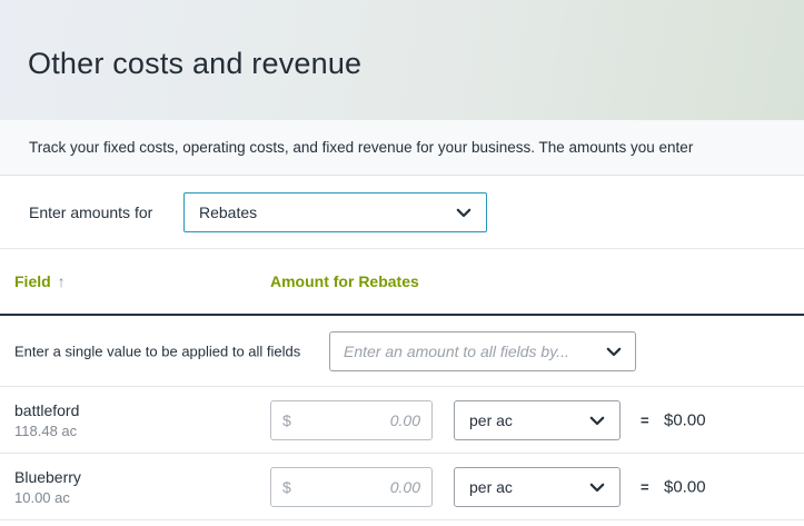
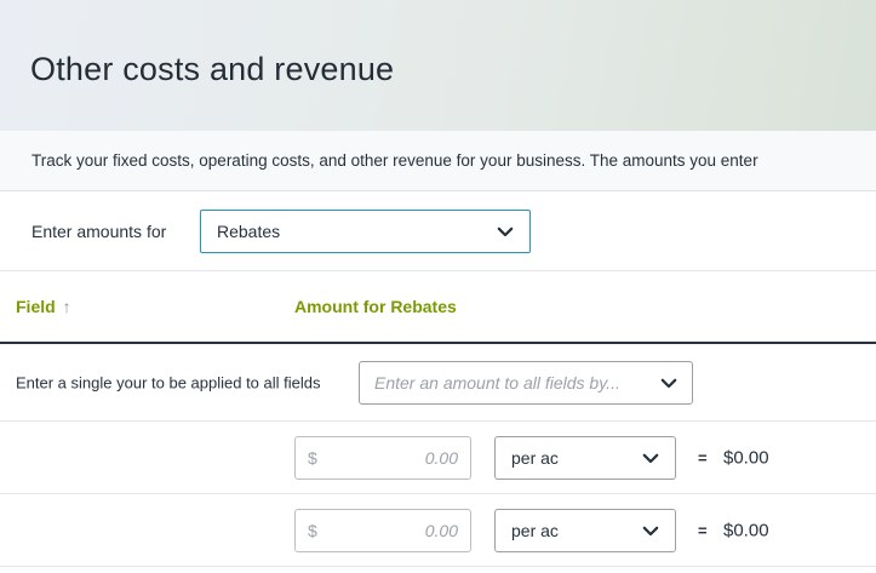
  Other costs and revenue
- Track your fixed costs, operating costs, and fixed revenue for your business. The amounts you enter
+ Track your fixed costs, operating costs, and other revenue for your business. The amounts you enter
  Enter amounts for
  Rebates
  Field ↑
  Amount for Rebates
- Enter a single value to be applied to all fields
+ Enter a single your to be applied to all fields
  Enter an amount to all fields by...
- battleford
- 118.48 ac
  $
  0.00
  per ac
  =
  $0.00
- Blueberry
- 10.00 ac
  $
  0.00
  per ac
  =
  $0.00
